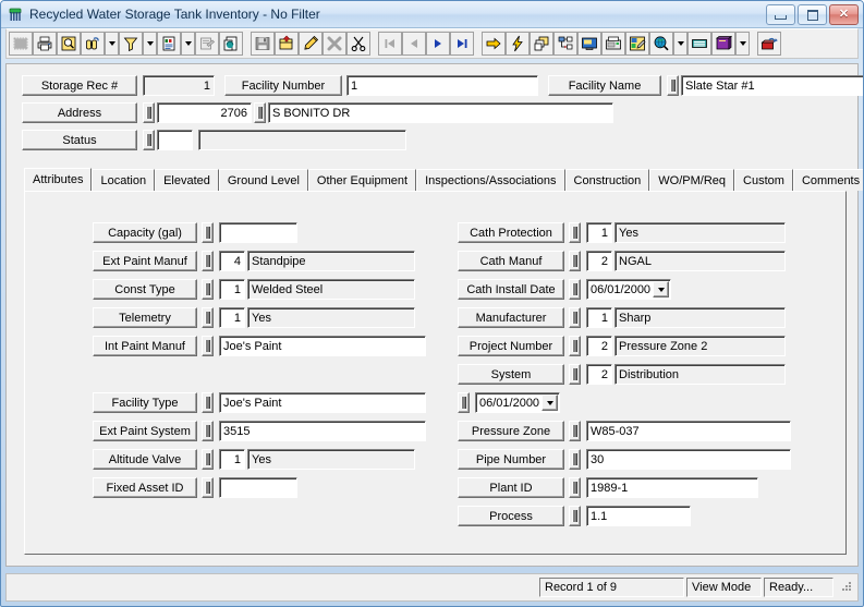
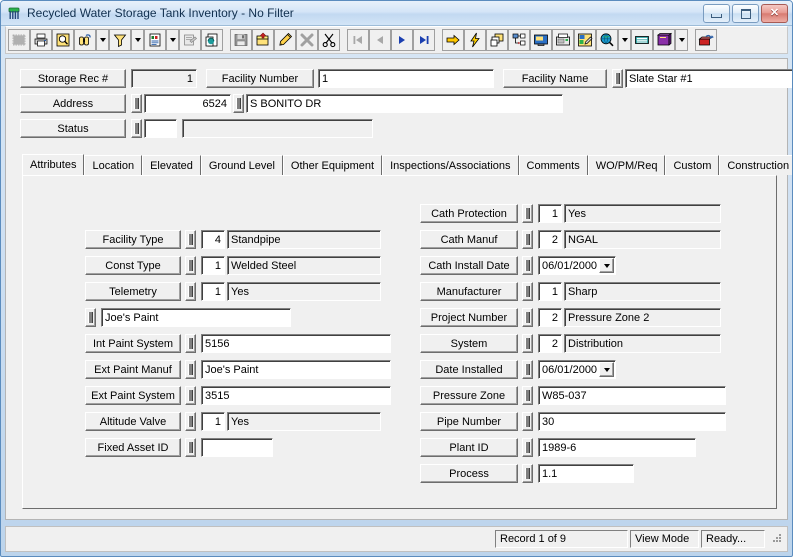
  Recycled Water Storage Tank Inventory - No Filter
  ✕
  Storage Rec #
  1
  Facility Number
  1
  Facility Name
  Slate Star #1
  Address
- 2706
+ 6524
  S BONITO DR
  Status
  Attributes
  Location
  Elevated
  Ground Level
  Other Equipment
  Inspections/Associations
- Construction
+ Comments
  WO/PM/Req
  Custom
- Comments
+ Construction
- Capacity (gal)
- Ext Paint Manuf
+ Facility Type
  4
  Standpipe
  Const Type
  1
  Welded Steel
  Telemetry
  1
  Yes
- Int Paint Manuf
  Joe's Paint
+ Int Paint System
+ 5156
- Facility Type
+ Ext Paint Manuf
  Joe's Paint
  Ext Paint System
  3515
  Altitude Valve
  1
  Yes
  Fixed Asset ID
  Cath Protection
  1
  Yes
  Cath Manuf
  2
  NGAL
  Cath Install Date
  06/01/2000
  Manufacturer
  1
  Sharp
  Project Number
  2
  Pressure Zone 2
  System
  2
  Distribution
+ Date Installed
  06/01/2000
  Pressure Zone
  W85-037
  Pipe Number
  30
  Plant ID
- 1989-1
+ 1989-6
  Process
  1.1
  Record 1 of 9
  View Mode
  Ready...
